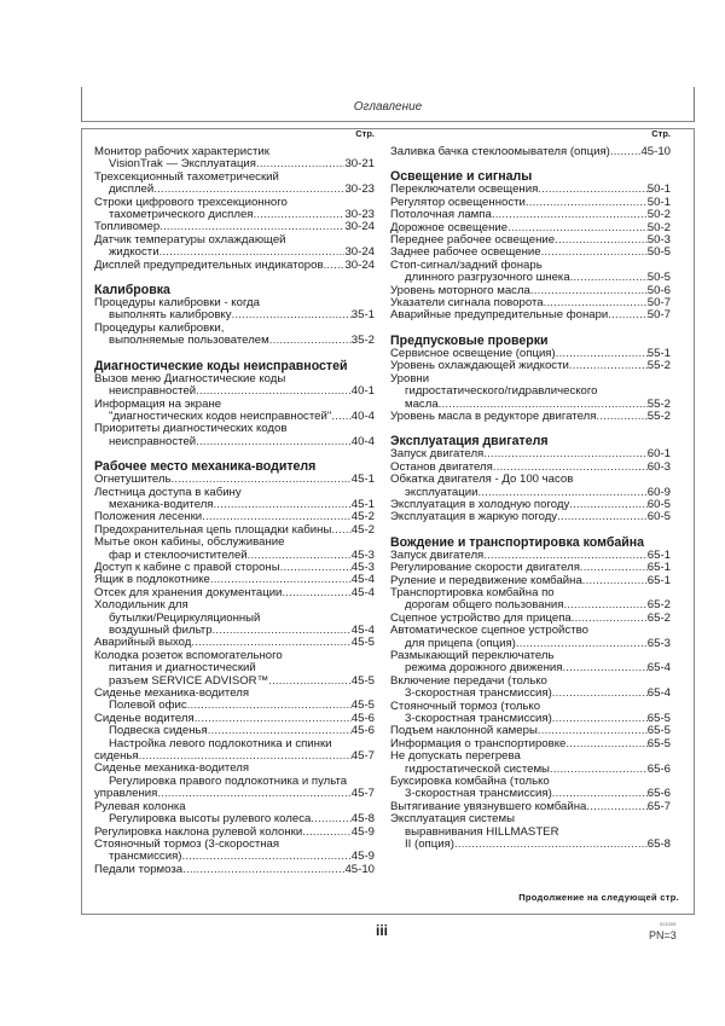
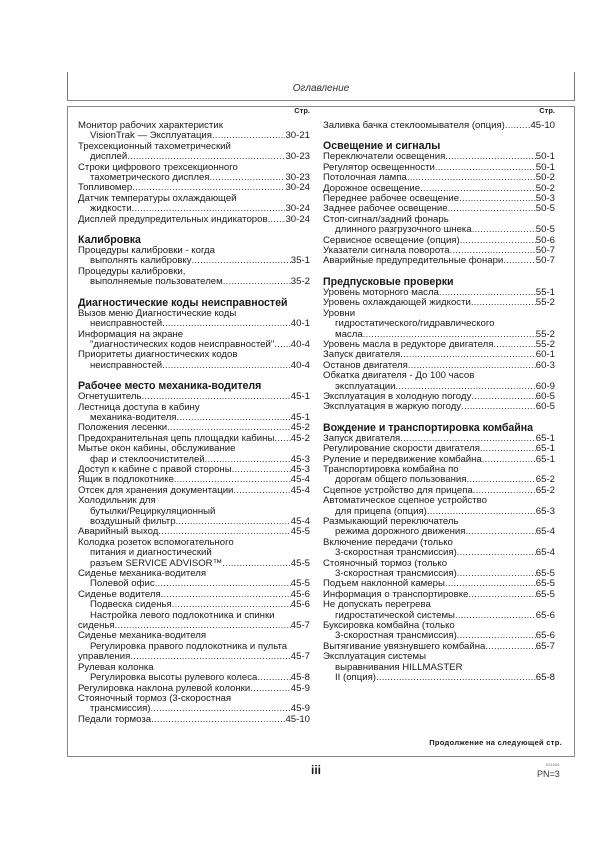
  Оглавление
  Стр.
  Монитор рабочих характеристик
  VisionTrak — Эксплуатация
  30-21
  Трехсекционный тахометрический
  дисплей
  30-23
  Строки цифрового трехсекционного
  тахометрического дисплея
  30-23
  Топливомер
  30-24
  Датчик температуры охлаждающей
  жидкости
  30-24
  Дисплей предупредительных индикаторов
  30-24
  Калибровка
  Процедуры калибровки - когда
  выполнять калибровку
  35-1
  Процедуры калибровки,
  выполняемые пользователем
  35-2
  Диагностические коды неисправностей
  Вызов меню Диагностические коды
  неисправностей
  40-1
  Информация на экране
  "диагностических кодов неисправностей"
  40-4
  Приоритеты диагностических кодов
  неисправностей
  40-4
  Рабочее место механика-водителя
  Огнетушитель
  45-1
  Лестница доступа в кабину
  механика-водителя
  45-1
  Положения лесенки
  45-2
  Предохранительная цепь площадки кабины
  45-2
  Мытье окон кабины, обслуживание
  фар и стеклоочистителей
  45-3
  Доступ к кабине с правой стороны
  45-3
  Ящик в подлокотнике
  45-4
  Отсек для хранения документации
  45-4
  Холодильник для
  бутылки/Рециркуляционный
  воздушный фильтр
  45-4
  Аварийный выход
  45-5
  Колодка розеток вспомогательного
  питания и диагностический
  разъем SERVICE ADVISOR™
  45-5
  Сиденье механика-водителя
  Полевой офис
  45-5
  Сиденье водителя
  45-6
  Подвеска сиденья
  45-6
  Настройка левого подлокотника и спинки
  сиденья
  45-7
  Сиденье механика-водителя
  Регулировка правого подлокотника и пульта
  управления
  45-7
  Рулевая колонка
  Регулировка высоты рулевого колеса
  45-8
  Регулировка наклона рулевой колонки
  45-9
  Стояночный тормоз (3-скоростная
  трансмиссия)
  45-9
  Педали тормоза
  45-10
  Стр.
  Заливка бачка стеклоомывателя (опция)
  45-10
  Освещение и сигналы
  Переключатели освещения
  50-1
  Регулятор освещенности
  50-1
  Потолочная лампа
  50-2
  Дорожное освещение
  50-2
  Переднее рабочее освещение
  50-3
  Заднее рабочее освещение
  50-5
  Стоп-сигнал/задний фонарь
  длинного разгрузочного шнека
  50-5
- Уровень моторного масла
+ Сервисное освещение (опция)
  50-6
  Указатели сигнала поворота
  50-7
  Аварийные предупредительные фонари
  50-7
  Предпусковые проверки
- Сервисное освещение (опция)
+ Уровень моторного масла
  55-1
  Уровень охлаждающей жидкости
  55-2
  Уровни
  гидростатического/гидравлического
  масла
  55-2
  Уровень масла в редукторе двигателя
  55-2
- Эксплуатация двигателя
  Запуск двигателя
  60-1
  Останов двигателя
  60-3
  Обкатка двигателя - До 100 часов
  эксплуатации
  60-9
  Эксплуатация в холодную погоду
  60-5
  Эксплуатация в жаркую погоду
  60-5
  Вождение и транспортировка комбайна
  Запуск двигателя
  65-1
  Регулирование скорости двигателя
  65-1
  Руление и передвижение комбайна
  65-1
  Транспортировка комбайна по
  дорогам общего пользования
  65-2
  Сцепное устройство для прицепа
  65-2
  Автоматическое сцепное устройство
  для прицепа (опция)
  65-3
  Размыкающий переключатель
  режима дорожного движения
  65-4
  Включение передачи (только
  3-скоростная трансмиссия)
  65-4
  Стояночный тормоз (только
  3-скоростная трансмиссия)
  65-5
  Подъем наклонной камеры
  65-5
  Информация о транспортировке
  65-5
  Не допускать перегрева
  гидростатической системы
  65-6
  Буксировка комбайна (только
  3-скоростная трансмиссия)
  65-6
  Вытягивание увязнувшего комбайна
  65-7
  Эксплуатация системы
  выравнивания HILLMASTER
  II (опция)
  65-8
  Продолжение на следующей стр.
  iii
  PN=3
